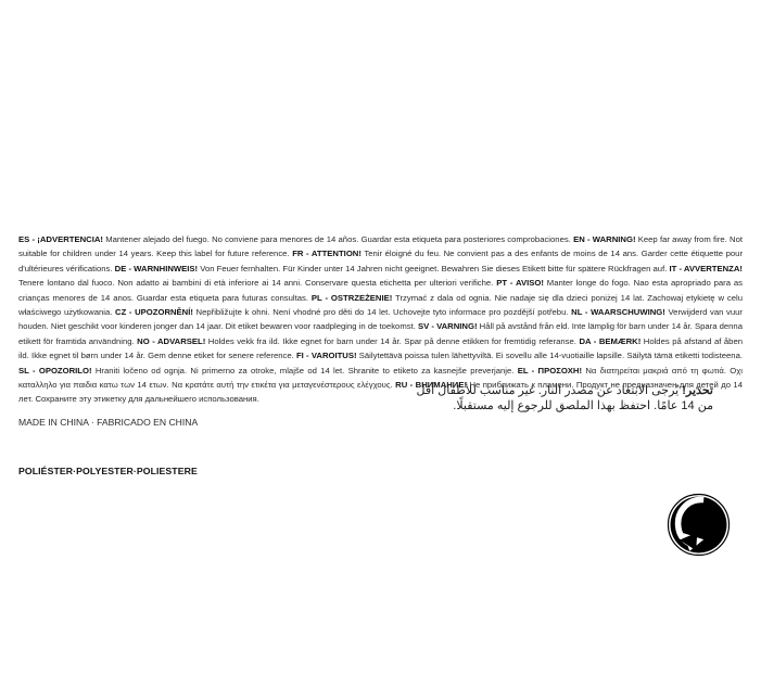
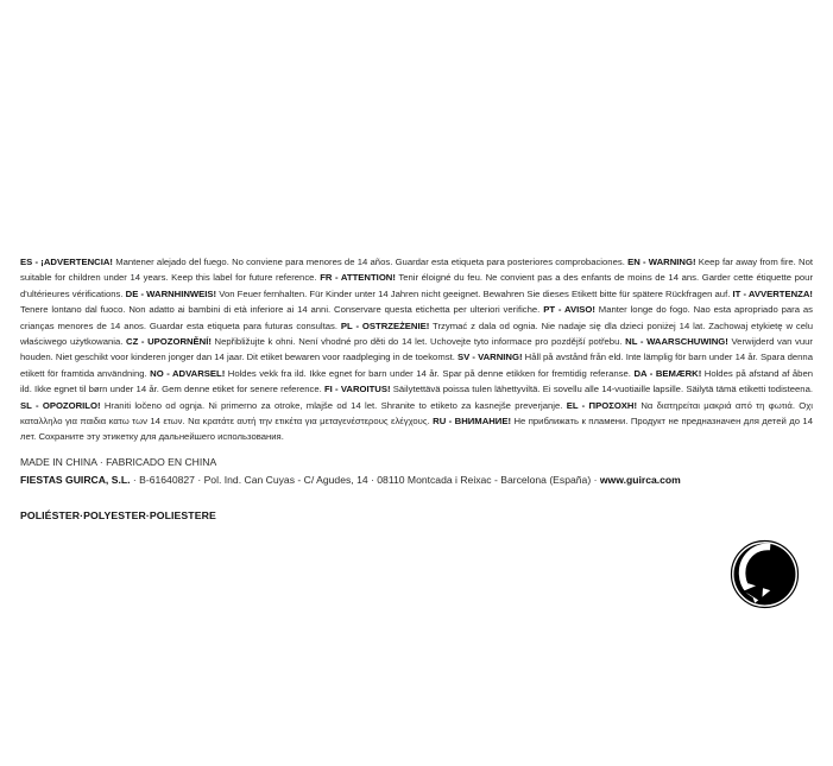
  ES - ¡ADVERTENCIA! Mantener alejado del fuego. No conviene para menores de 14 años. Guardar esta etiqueta para posteriores comprobaciones. EN - WARNING! Keep far away from fire. Not suitable for children under 14 years. Keep this label for future reference. FR - ATTENTION! Tenir éloigné du feu. Ne convient pas a des enfants de moins de 14 ans. Garder cette étiquette pour d'ultérieures vérifications. DE - WARNHINWEIS! Von Feuer fernhalten. Für Kinder unter 14 Jahren nicht geeignet. Bewahren Sie dieses Etikett bitte für spätere Rückfragen auf. IT - AVVERTENZA! Tenere lontano dal fuoco. Non adatto ai bambini di età inferiore ai 14 anni. Conservare questa etichetta per ulteriori verifiche. PT - AVISO! Manter longe do fogo. Nao esta apropriado para as crianças menores de 14 anos. Guardar esta etiqueta para futuras consultas. PL - OSTRZEŻENIE! Trzymać z dala od ognia. Nie nadaje się dla dzieci poniżej 14 lat. Zachowaj etykietę w celu właściwego użytkowania. CZ - UPOZORNĚNÍ! Nepřibližujte k ohni. Není vhodné pro děti do 14 let. Uchovejte tyto informace pro pozdější potřebu. NL - WAARSCHUWING! Verwijderd van vuur houden. Niet geschikt voor kinderen jonger dan 14 jaar. Dit etiket bewaren voor raadpleging in de toekomst. SV - VARNING! Håll på avstånd från eld. Inte lämplig för barn under 14 år. Spara denna etikett för framtida användning. NO - ADVARSEL! Holdes vekk fra ild. Ikke egnet for barn under 14 år. Spar på denne etikken for fremtidig referanse. DA - BEMÆRK! Holdes på afstand af åben ild. Ikke egnet til børn under 14 år. Gem denne etiket for senere reference. FI - VAROITUS! Säilytettävä poissa tulen lähettyviltä. Ei sovellu alle 14-vuotiaille lapsille. Säilytä tämä etiketti todisteena. SL - OPOZORILO! Hraniti ločeno od ognja. Ni primerno za otroke, mlajše od 14 let. Shranite to etiketo za kasnejše preverjanje. EL - ΠΡΟΣΟΧΗ! Να διατηρείται μακριά από τη φωτιά. Οχι καταλληλο για παιδια κατω των 14 ετων. Να κρατάτε αυτή την ετικέτα για μεταγενέστερους ελέγχους. RU - ВНИМАНИЕ! Не приближать к пламени. Продукт не предназначен для детей до 14 лет. Сохраните эту этикетку для дальнейшего использования.
- تحذير! يُرجى الابتعاد عن مصدر النار. غير مناسب للأطفال أقل
- من 14 عامًا. احتفظ بهذا الملصق للرجوع إليه مستقبلًا.
  MADE IN CHINA · FABRICADO EN CHINA
+ FIESTAS GUIRCA, S.L. · B-61640827 · Pol. Ind. Can Cuyas - C/ Agudes, 14 · 08110 Montcada i Reixac - Barcelona (España) · www.guirca.com
  POLIÉSTER·POLYESTER·POLIESTERE
